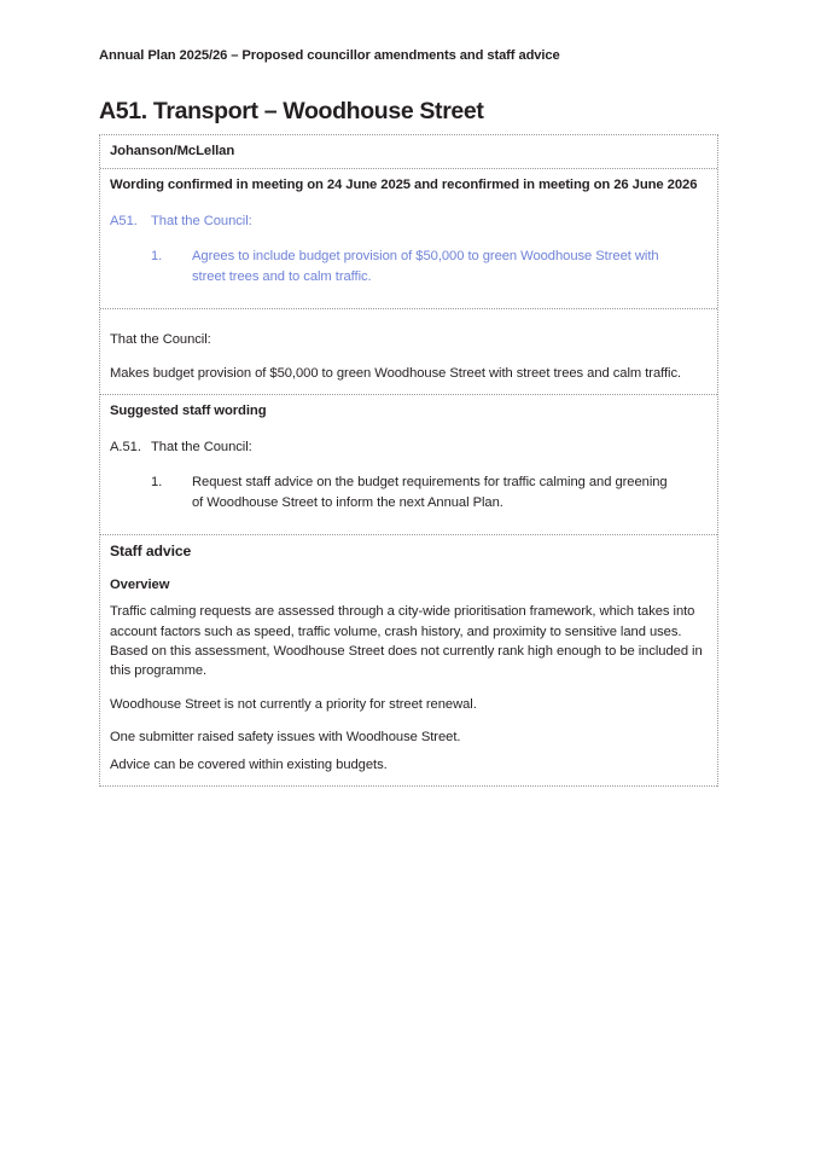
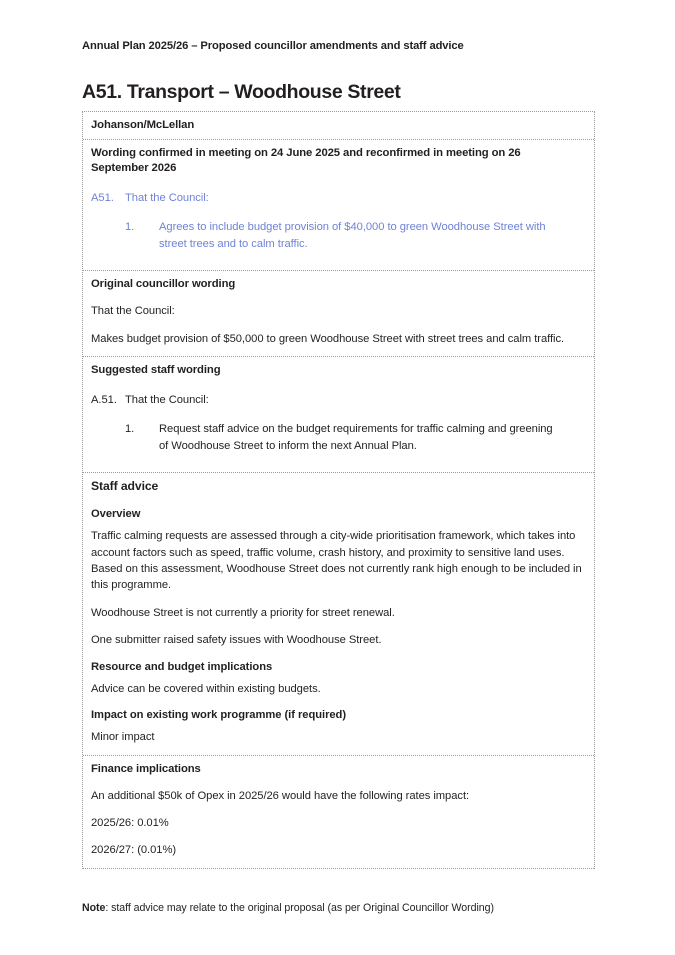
  Annual Plan 2025/26 – Proposed councillor amendments and staff advice
  A51. Transport – Woodhouse Street
  Johanson/McLellan
- Wording confirmed in meeting on 24 June 2025 and reconfirmed in meeting on 26 June 2026
+ Wording confirmed in meeting on 24 June 2025 and reconfirmed in meeting on 26 September 2026
  A51.
  That the Council:
  1.
- Agrees to include budget provision of $50,000 to green Woodhouse Street with street trees and to calm traffic.
+ Agrees to include budget provision of $40,000 to green Woodhouse Street with street trees and to calm traffic.
+ Original councillor wording
  That the Council:
  Makes budget provision of $50,000 to green Woodhouse Street with street trees and calm traffic.
  Suggested staff wording
  A.51.
  That the Council:
  1.
  Request staff advice on the budget requirements for traffic calming and greening of Woodhouse Street to inform the next Annual Plan.
  Staff advice
  Overview
  Traffic calming requests are assessed through a city-wide prioritisation framework, which takes into account factors such as speed, traffic volume, crash history, and proximity to sensitive land uses. Based on this assessment, Woodhouse Street does not currently rank high enough to be included in this programme.
  Woodhouse Street is not currently a priority for street renewal.
  One submitter raised safety issues with Woodhouse Street.
+ Resource and budget implications
  Advice can be covered within existing budgets.
+ Impact on existing work programme (if required)
+ Minor impact
+ Finance implications
+ An additional $50k of Opex in 2025/26 would have the following rates impact:
+ 2025/26: 0.01%
+ 2026/27: (0.01%)
+ Note: staff advice may relate to the original proposal (as per Original Councillor Wording)
